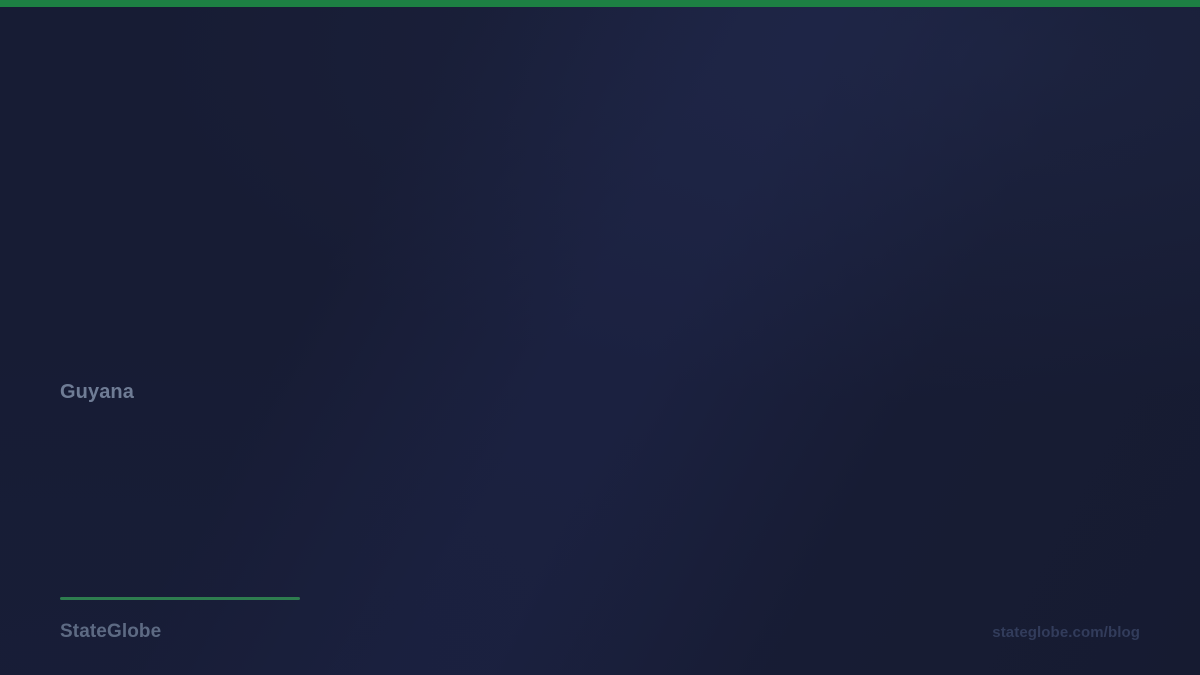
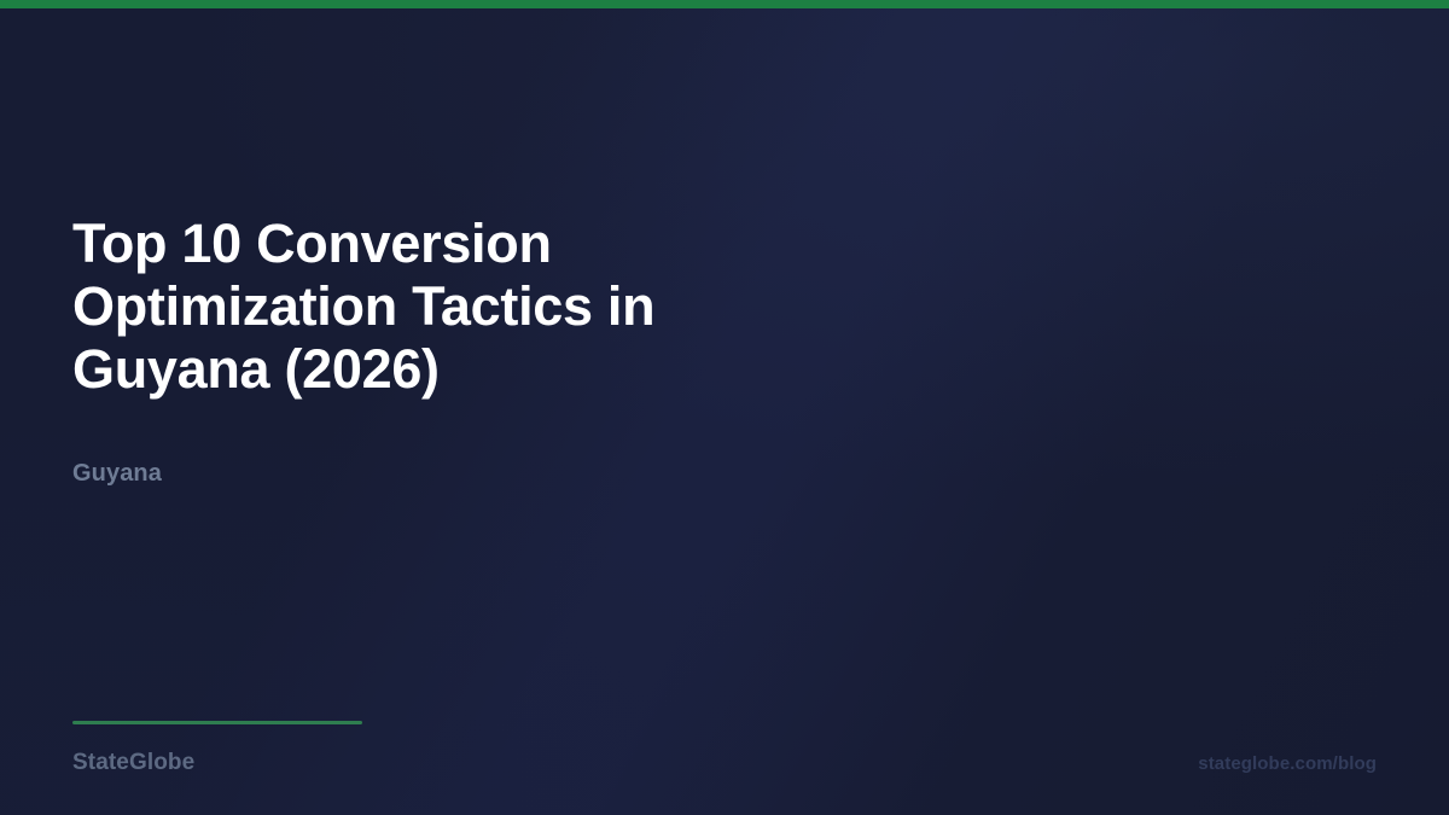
+ Top 10 Conversion Optimization Tactics in Guyana (2026)
  Guyana
  StateGlobe
  stateglobe.com/blog
